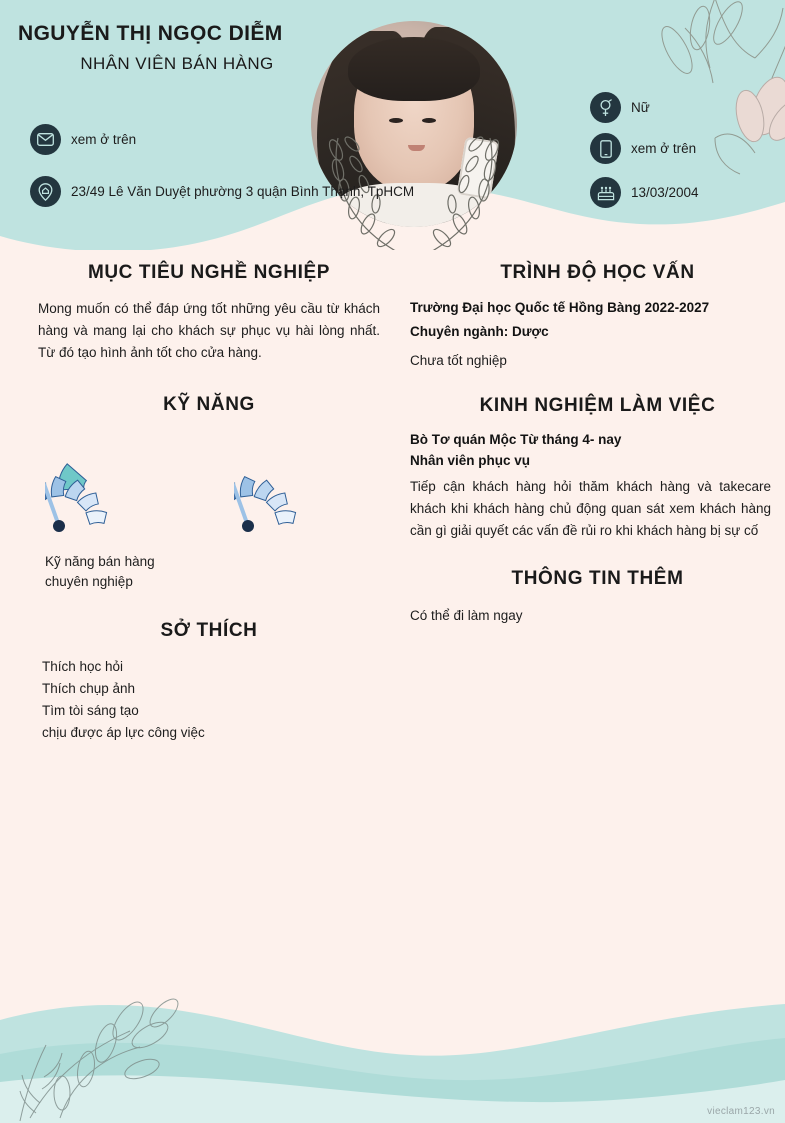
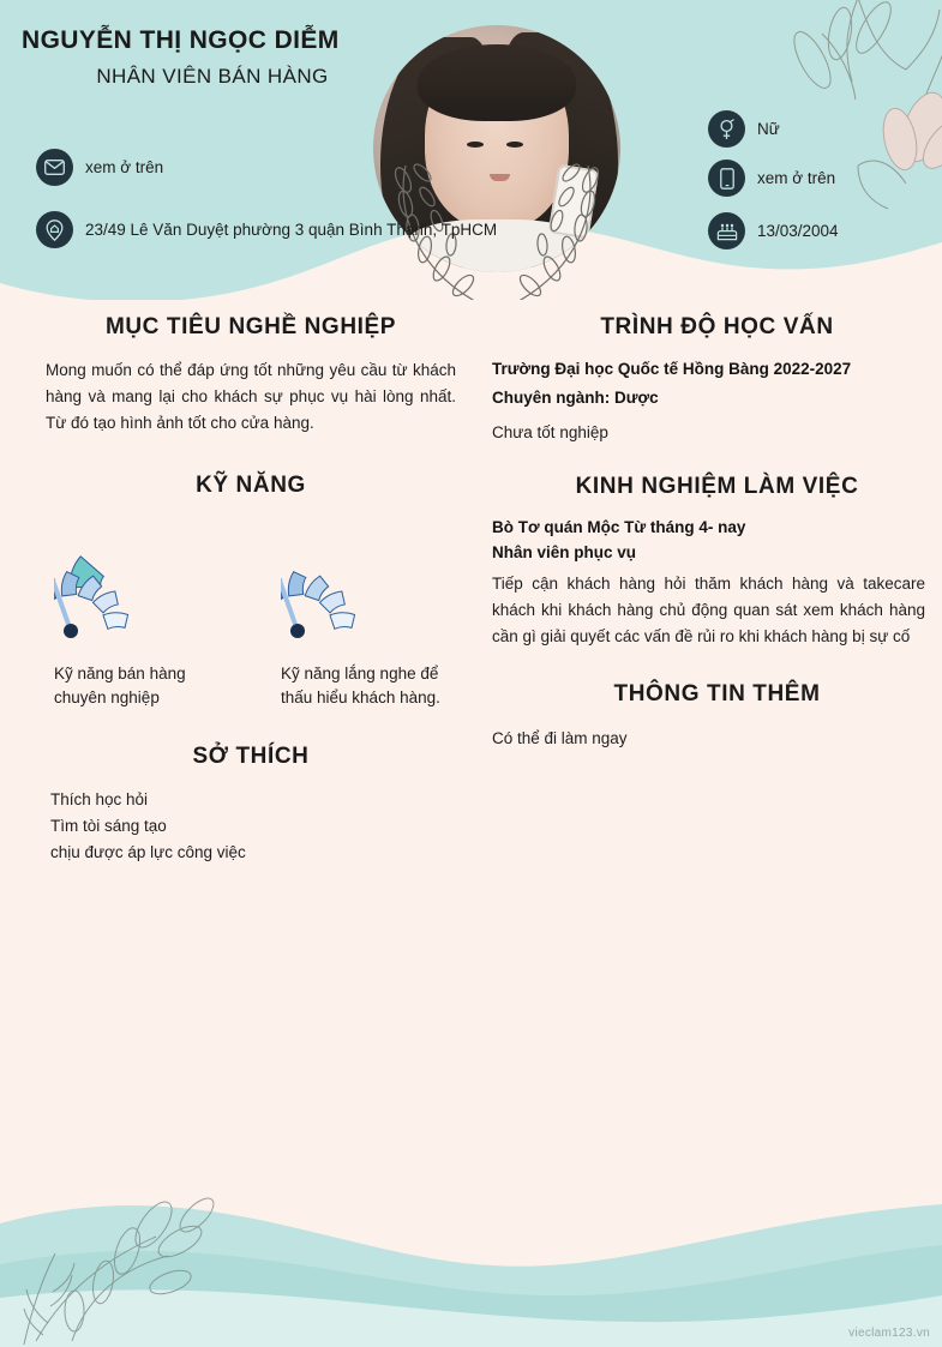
  NGUYỄN THỊ NGỌC DIỄM
  NHÂN VIÊN BÁN HÀNG
  xem ở trên
  23/49 Lê Văn Duyệt phường 3 quận Bình Thạnh, TpHCM
  Nữ
  xem ở trên
  13/03/2004
  MỤC TIÊU NGHỀ NGHIỆP
  Mong muốn có thể đáp ứng tốt những yêu cầu từ khách hàng và mang lại cho khách sự phục vụ hài lòng nhất. Từ đó tạo hình ảnh tốt cho cửa hàng.
  KỸ NĂNG
  Kỹ năng bán hàng chuyên nghiệp
+ Kỹ năng lắng nghe để thấu hiểu khách hàng.
  SỞ THÍCH
  Thích học hỏi
- Thích chụp ảnh
  Tìm tòi sáng tạo
  chịu được áp lực công việc
  TRÌNH ĐỘ HỌC VẤN
  Trường Đại học Quốc tế Hồng Bàng 2022-2027
  Chuyên ngành: Dược
  Chưa tốt nghiệp
  KINH NGHIỆM LÀM VIỆC
  Bò Tơ quán Mộc Từ tháng 4- nay
  Nhân viên phục vụ
  Tiếp cận khách hàng hỏi thăm khách hàng và takecare khách khi khách hàng chủ động quan sát xem khách hàng cần gì giải quyết các vấn đề rủi ro khi khách hàng bị sự cố
  THÔNG TIN THÊM
  Có thể đi làm ngay
  vieclam123.vn
